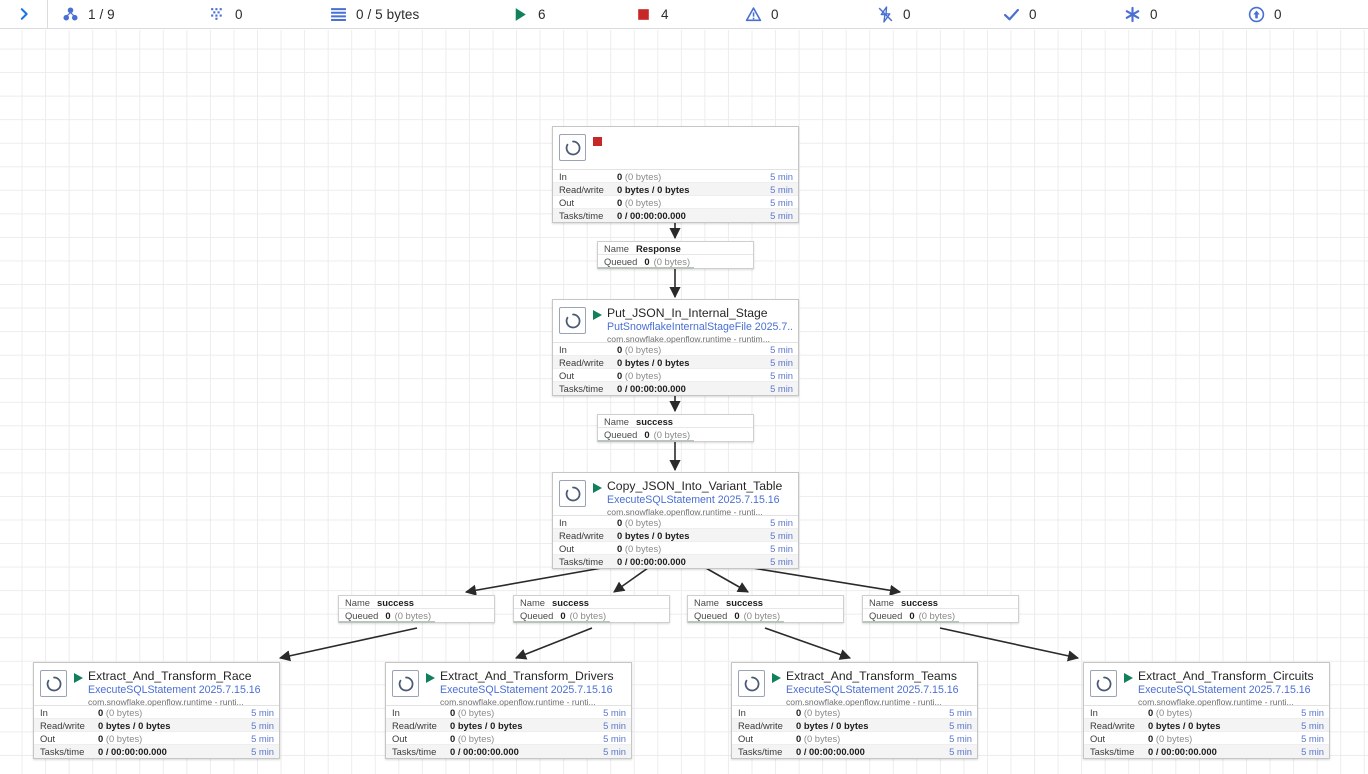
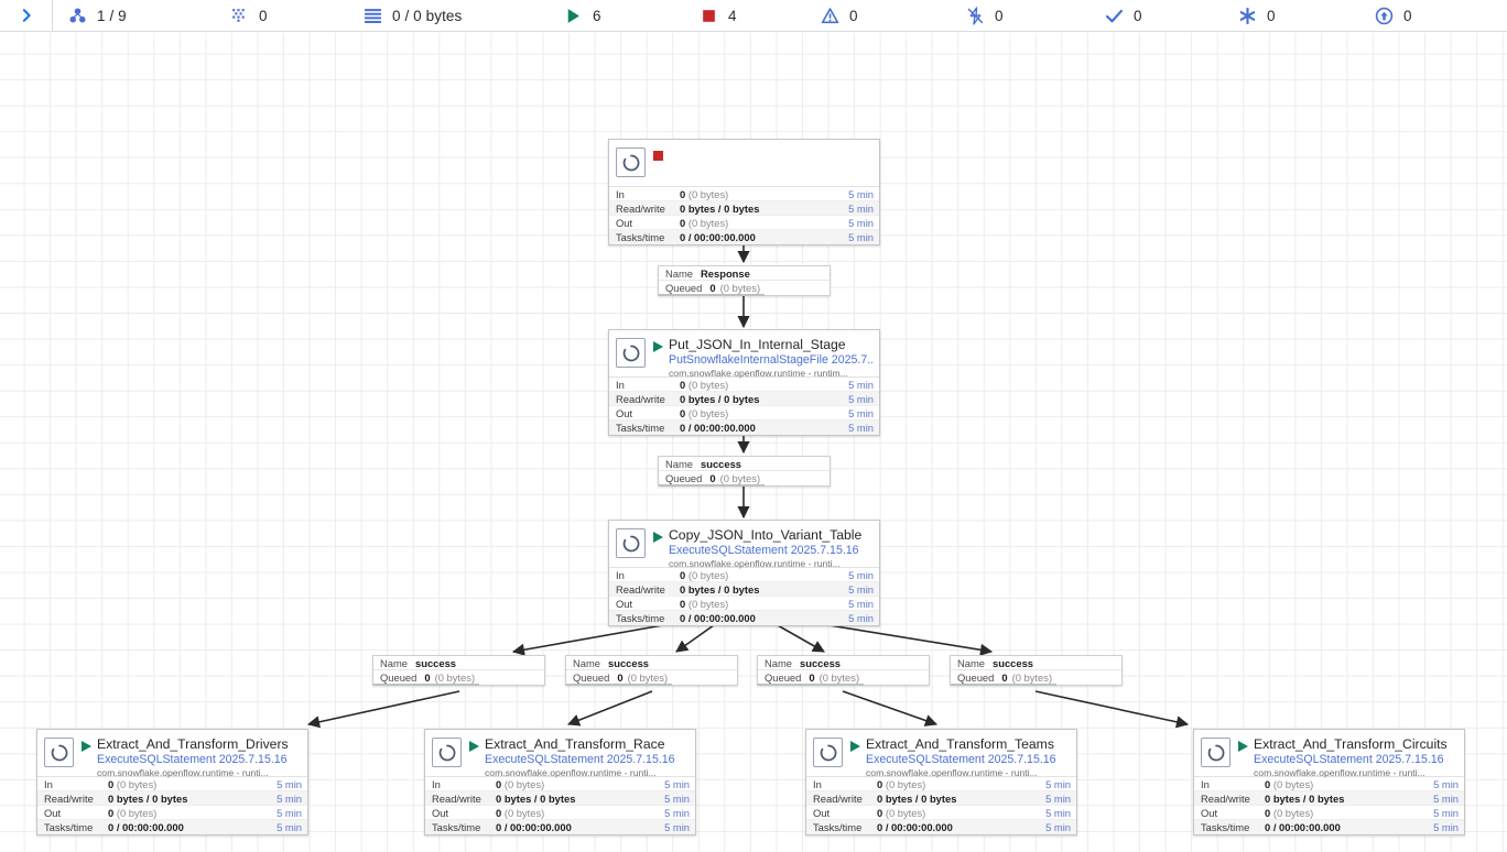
  1 / 9
  0
- 0 / 5 bytes
+ 0 / 0 bytes
  6
  4
  0
  0
  0
  0
  0
  In
  0 (0 bytes)
  5 min
  Read/write
  0 bytes / 0 bytes
  5 min
  Out
  0 (0 bytes)
  5 min
  Tasks/time
  0 / 00:00:00.000
  5 min
  Put_JSON_In_Internal_Stage
  PutSnowflakeInternalStageFile 2025.7..
  com.snowflake.openflow.runtime - runtim...
  In
  0 (0 bytes)
  5 min
  Read/write
  0 bytes / 0 bytes
  5 min
  Out
  0 (0 bytes)
  5 min
  Tasks/time
  0 / 00:00:00.000
  5 min
  Copy_JSON_Into_Variant_Table
  ExecuteSQLStatement 2025.7.15.16
  com.snowflake.openflow.runtime - runti...
  In
  0 (0 bytes)
  5 min
  Read/write
  0 bytes / 0 bytes
  5 min
  Out
  0 (0 bytes)
  5 min
  Tasks/time
  0 / 00:00:00.000
  5 min
- Extract_And_Transform_Race
+ Extract_And_Transform_Drivers
  ExecuteSQLStatement 2025.7.15.16
  com.snowflake.openflow.runtime - runti...
  In
  0 (0 bytes)
  5 min
  Read/write
  0 bytes / 0 bytes
  5 min
  Out
  0 (0 bytes)
  5 min
  Tasks/time
  0 / 00:00:00.000
  5 min
- Extract_And_Transform_Drivers
+ Extract_And_Transform_Race
  ExecuteSQLStatement 2025.7.15.16
  com.snowflake.openflow.runtime - runti...
  In
  0 (0 bytes)
  5 min
  Read/write
  0 bytes / 0 bytes
  5 min
  Out
  0 (0 bytes)
  5 min
  Tasks/time
  0 / 00:00:00.000
  5 min
  Extract_And_Transform_Teams
  ExecuteSQLStatement 2025.7.15.16
  com.snowflake.openflow.runtime - runti...
  In
  0 (0 bytes)
  5 min
  Read/write
  0 bytes / 0 bytes
  5 min
  Out
  0 (0 bytes)
  5 min
  Tasks/time
  0 / 00:00:00.000
  5 min
  Extract_And_Transform_Circuits
  ExecuteSQLStatement 2025.7.15.16
  com.snowflake.openflow.runtime - runti...
  In
  0 (0 bytes)
  5 min
  Read/write
  0 bytes / 0 bytes
  5 min
  Out
  0 (0 bytes)
  5 min
  Tasks/time
  0 / 00:00:00.000
  5 min
  Name
  Response
  Queued
  0
  (0 bytes)
  Name
  success
  Queued
  0
  (0 bytes)
  Name
  success
  Queued
  0
  (0 bytes)
  Name
  success
  Queued
  0
  (0 bytes)
  Name
  success
  Queued
  0
  (0 bytes)
  Name
  success
  Queued
  0
  (0 bytes)
